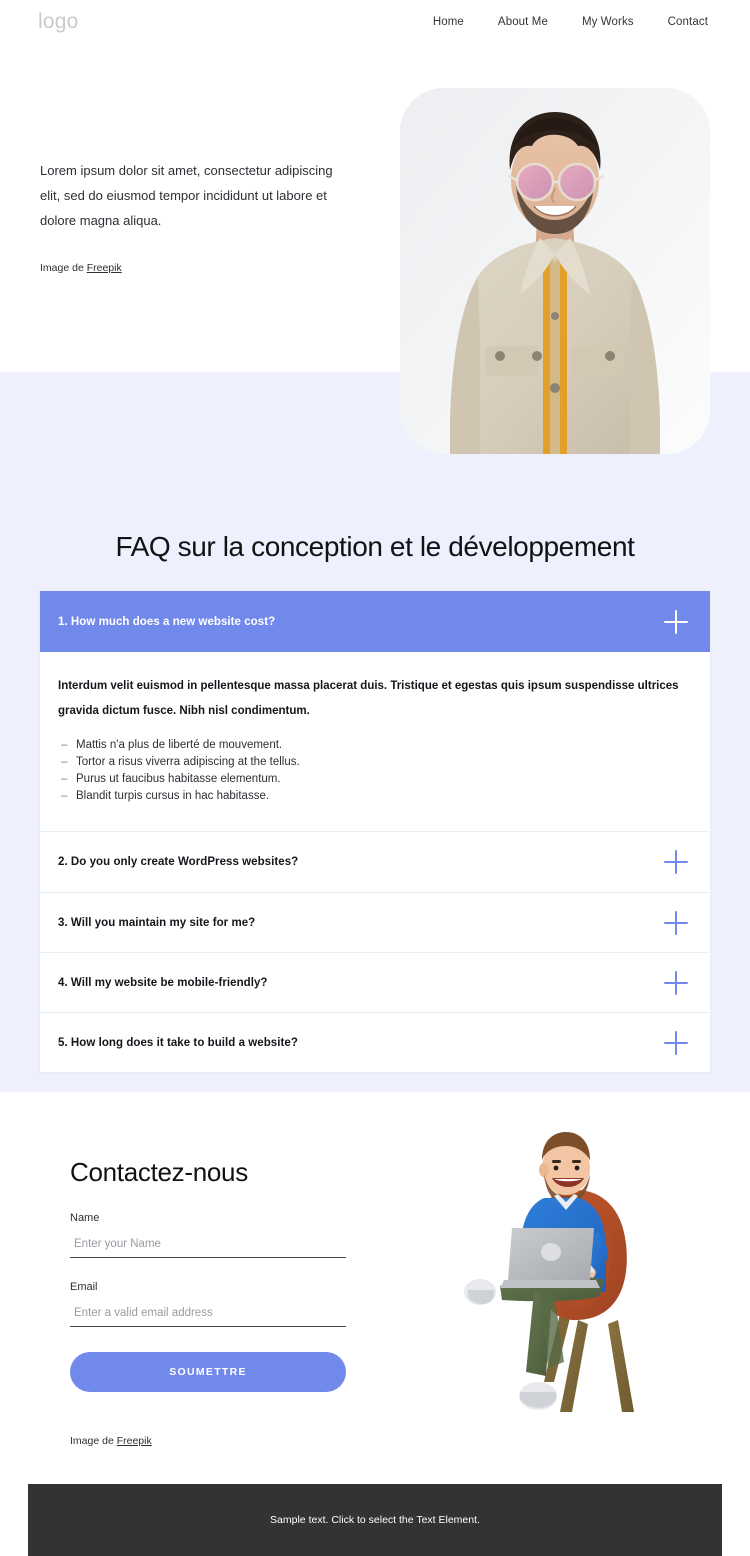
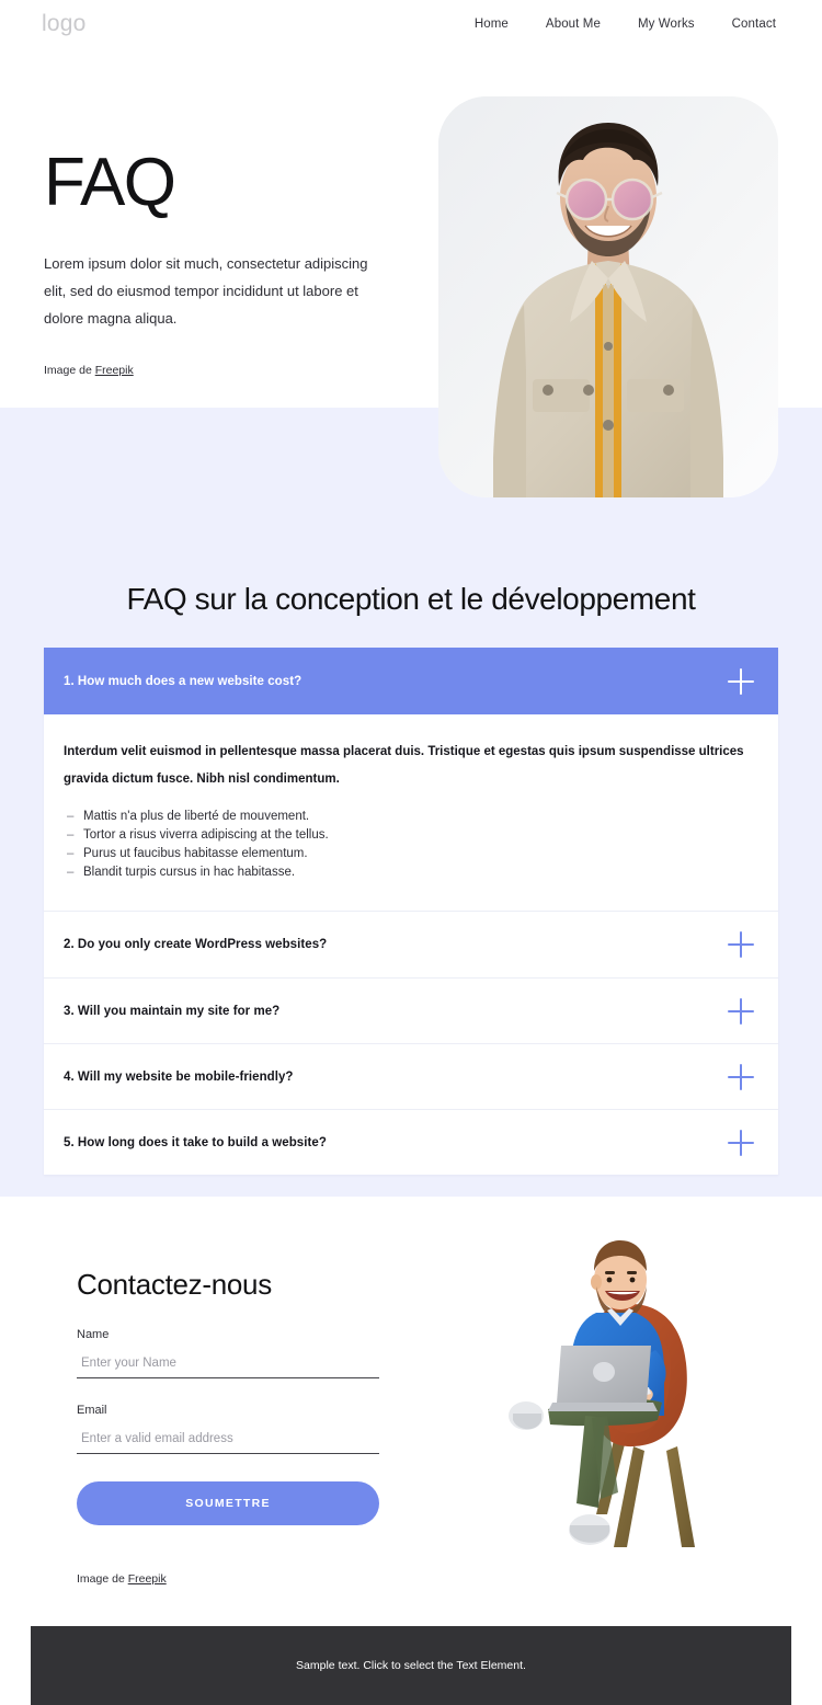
+ FAQ
- Lorem ipsum dolor sit amet, consectetur adipiscing elit, sed do eiusmod tempor incididunt ut labore et dolore magna aliqua.
+ Lorem ipsum dolor sit much, consectetur adipiscing elit, sed do eiusmod tempor incididunt ut labore et dolore magna aliqua.
  Image de Freepik
  logo
  Home
  About Me
  My Works
  Contact
  FAQ sur la conception et le développement
  1. How much does a new website cost?
  Interdum velit euismod in pellentesque massa placerat duis. Tristique et egestas quis ipsum suspendisse ultrices gravida dictum fusce. Nibh nisl condimentum.
  Mattis n'a plus de liberté de mouvement.
  Tortor a risus viverra adipiscing at the tellus.
  Purus ut faucibus habitasse elementum.
  Blandit turpis cursus in hac habitasse.
  2. Do you only create WordPress websites?
  3. Will you maintain my site for me?
  4. Will my website be mobile-friendly?
  5. How long does it take to build a website?
  Contactez-nous
  Name
  Enter your Name
  Email
  Enter a valid email address
  SOUMETTRE
  Image de Freepik
  Sample text. Click to select the Text Element.
